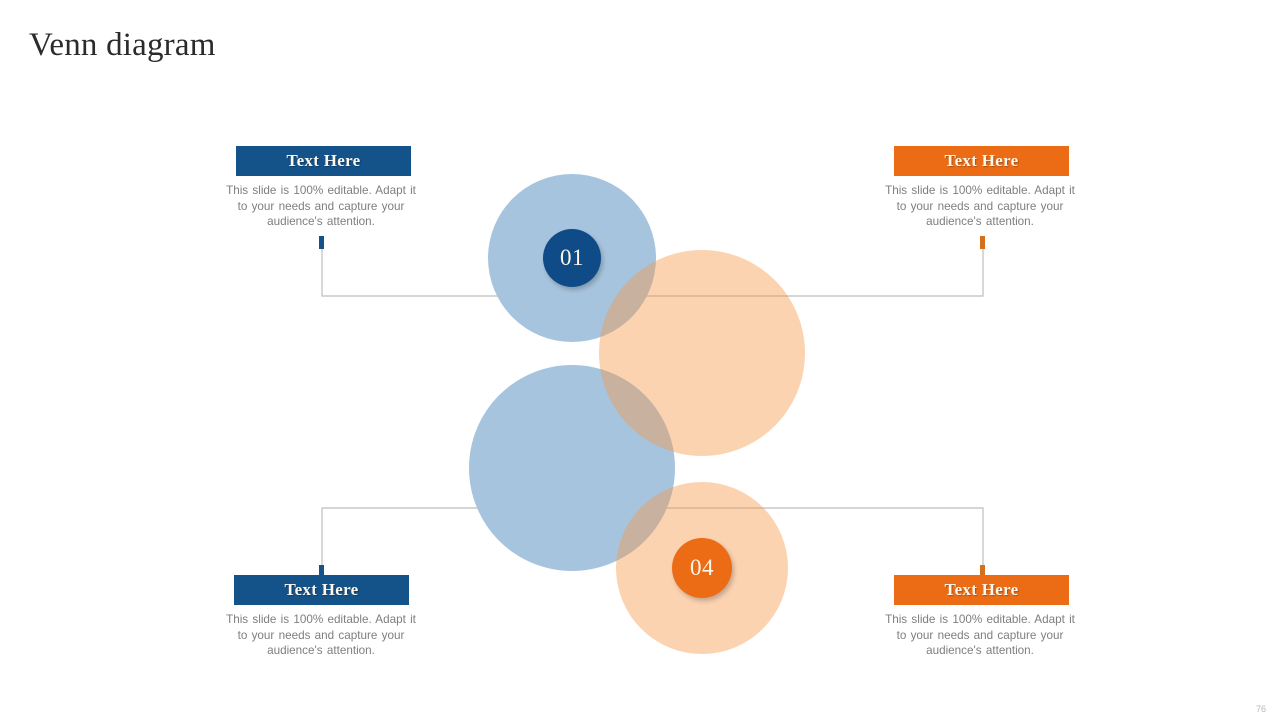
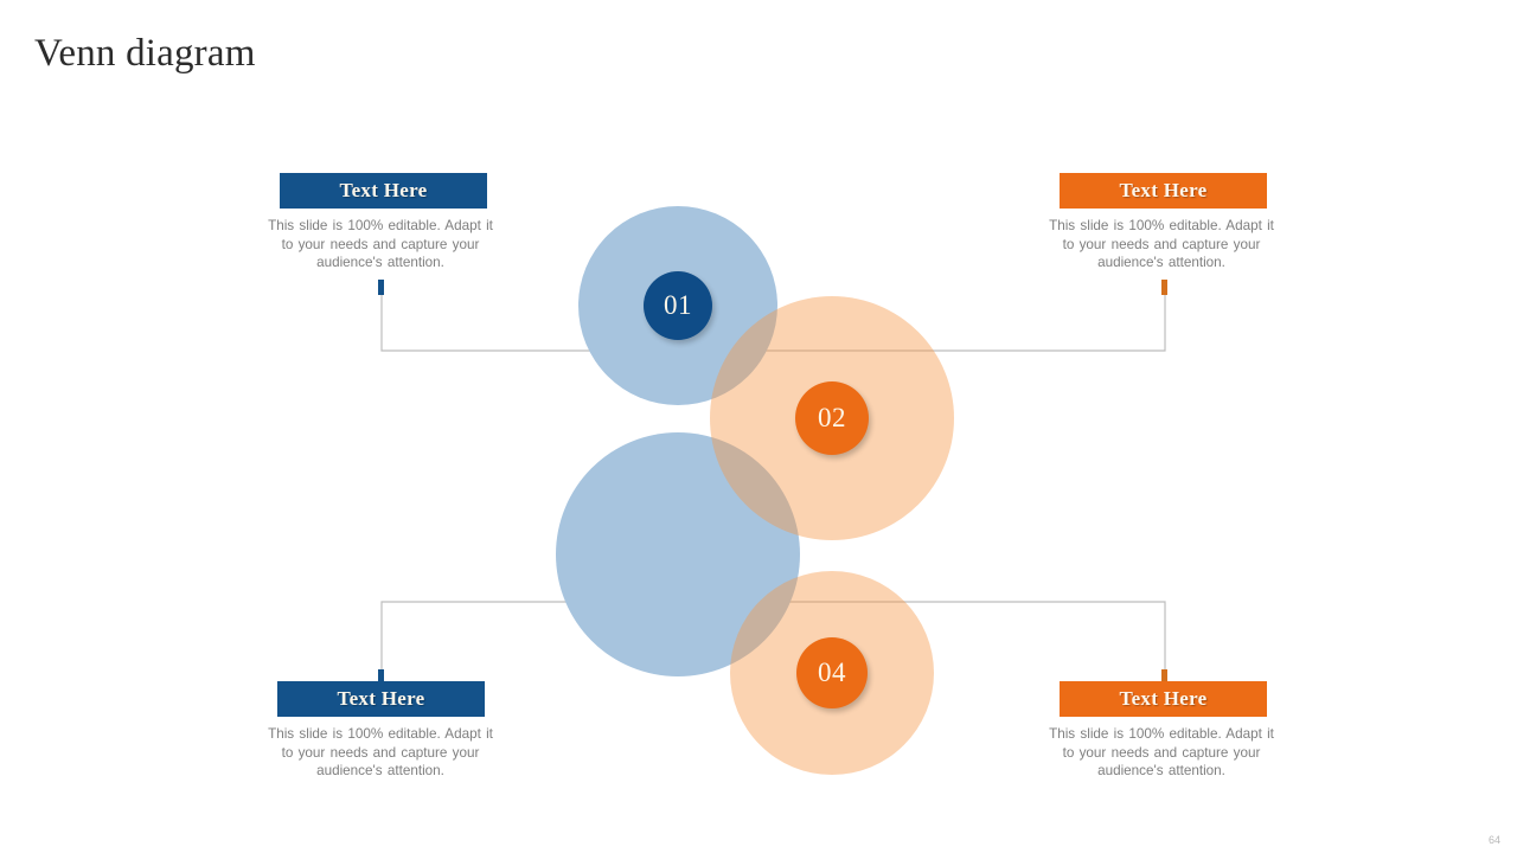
  Venn diagram
  01
+ 02
  04
  Text Here
  This slide is 100% editable. Adapt it to your needs and capture your audience's attention.
  Text Here
  This slide is 100% editable. Adapt it to your needs and capture your audience's attention.
  Text Here
  This slide is 100% editable. Adapt it to your needs and capture your audience's attention.
  Text Here
  This slide is 100% editable. Adapt it to your needs and capture your audience's attention.
- 76
+ 64
